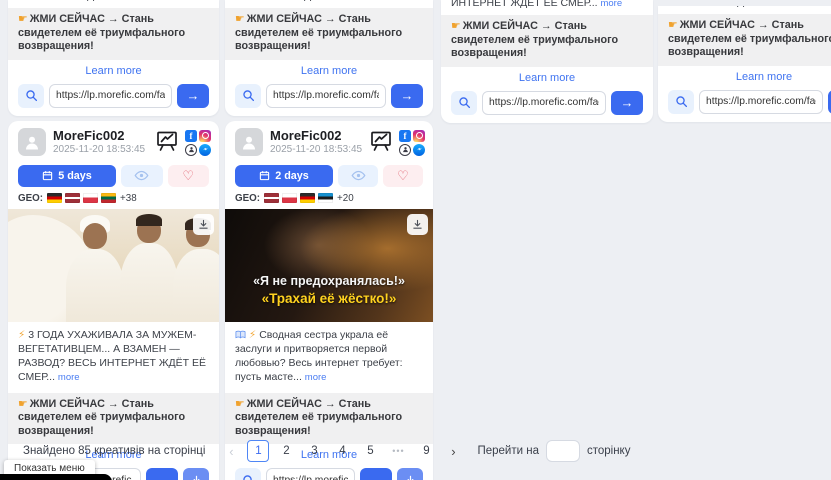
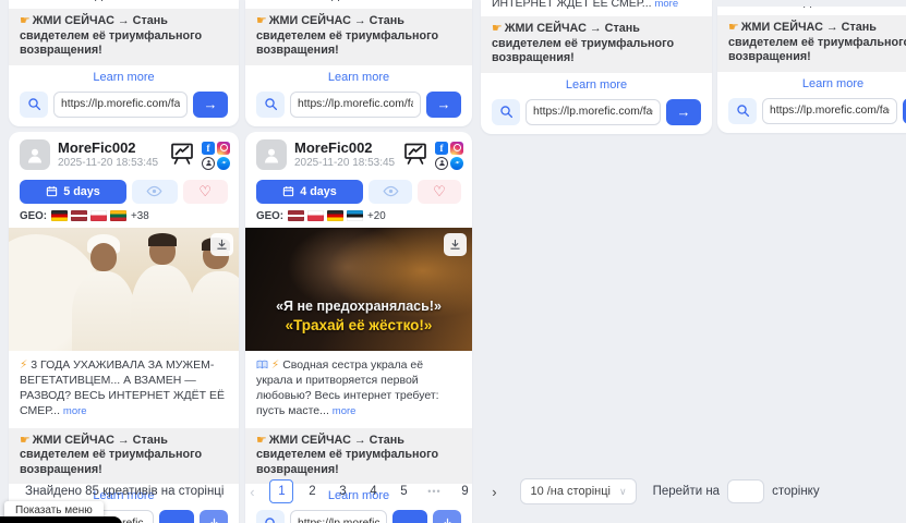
  ☛ ЖМИ СЕЙЧАС → Стань свидетелем её триумфального возвращения!
  Learn more
  →
  MoreFic002
  2025-11-20 18:53:45
  f
  5 days
  ♡
  GEO:
  +38
  ⚡ 3 ГОДА УХАЖИВАЛА ЗА МУЖЕМ-ВЕГЕТАТИВЦЕМ... А ВЗАМЕН — РАЗВОД? ВЕСЬ ИНТЕРНЕТ ЖДЁТ ЕЁ СМЕР... more
  ☛ ЖМИ СЕЙЧАС → Стань свидетелем её триумфального возвращения!
  Learn more
  ☛ ЖМИ СЕЙЧАС → Стань свидетелем её триумфального возвращения!
  Learn more
  →
  MoreFic002
  2025-11-20 18:53:45
  f
- 2 days
+ 4 days
  ♡
  GEO:
  +20
  «Я не предохранялась!»
  «Трахай её жёстко!»
- ⚡ Сводная сестра украла её заслуги и притворяется первой любовью? Весь интернет требует: пусть масте... more
+ ⚡ Сводная сестра украла её украла и притворяется первой любовью? Весь интернет требует: пусть масте... more
  ☛ ЖМИ СЕЙЧАС → Стань свидетелем её триумфального возвращения!
  Learn more
  ИНТЕРНЕТ ЖДЁТ ЕЁ СМЕР... more
  ☛ ЖМИ СЕЙЧАС → Стань свидетелем её триумфального возвращения!
  Learn more
  →
  ☛ ЖМИ СЕЙЧАС → Стань свидетелем её триумфальног возвращения!
  Learn more
  Знайдено 85 креативів на сторінці
  ‹
  1
  2
  3
  4
  5
  •••
  9
  ›
+ 10 /на сторінці
+ ∨
  Перейти на
  сторінку
  Показать меню
